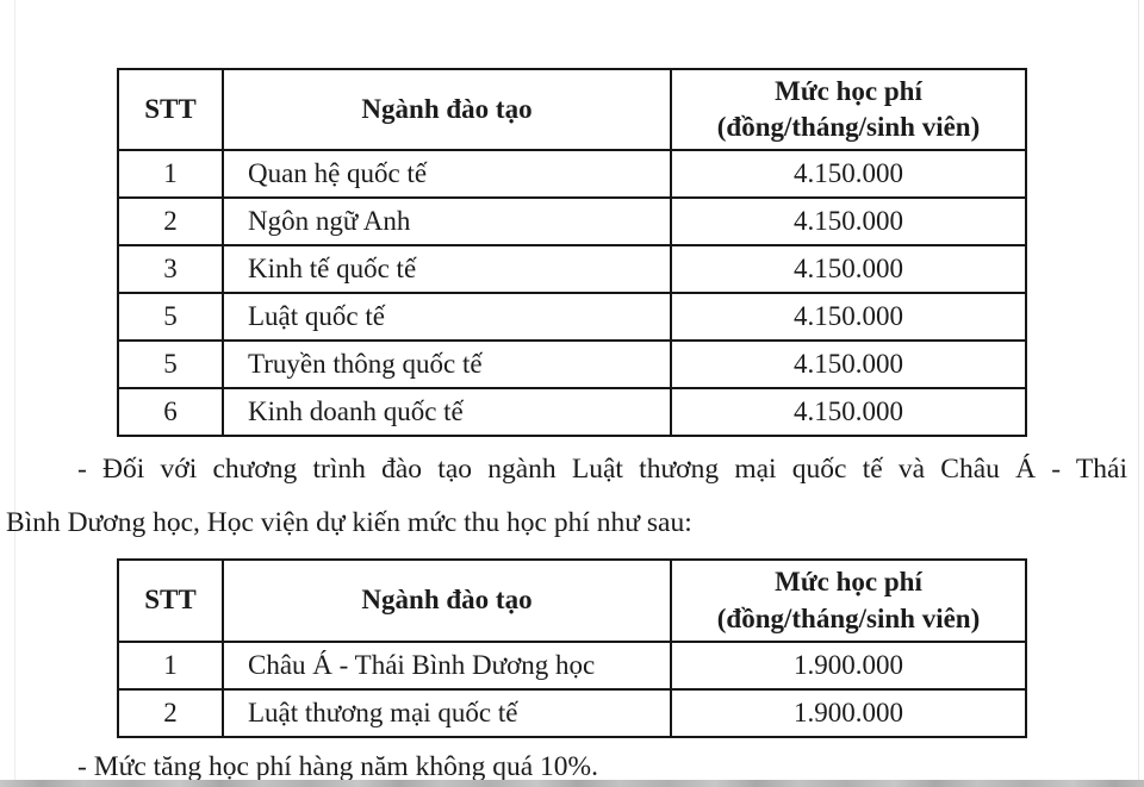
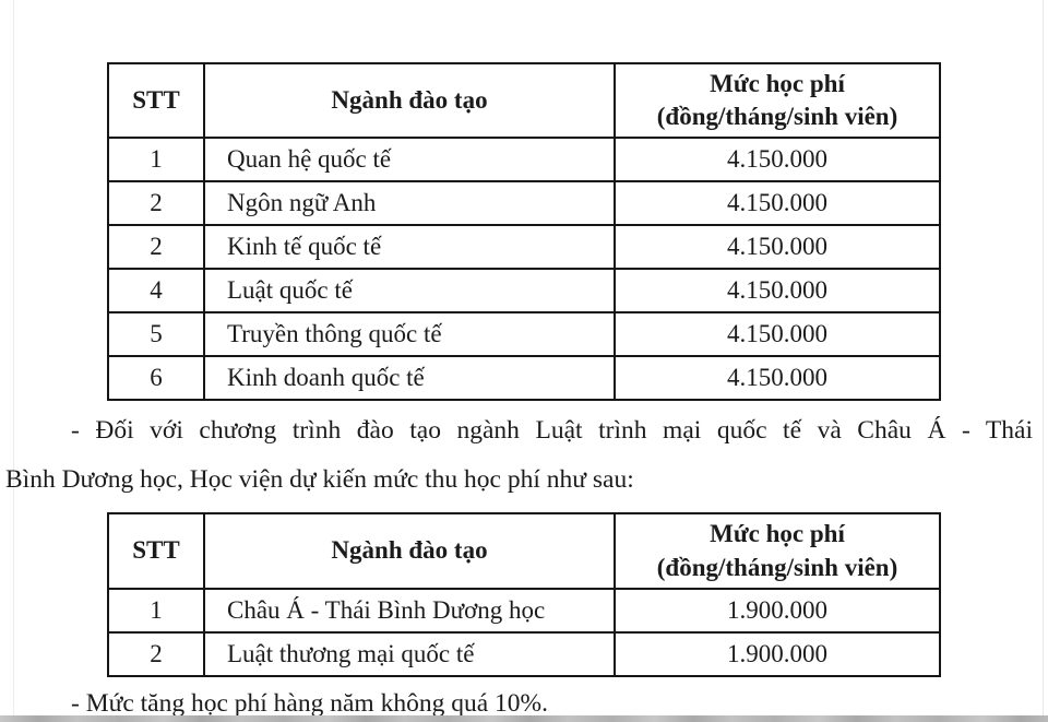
  STT	Ngành đào tạo	Mức học phí (đồng/tháng/sinh viên)
  1	Quan hệ quốc tế	4.150.000
  2	Ngôn ngữ Anh	4.150.000
- 3	Kinh tế quốc tế	4.150.000
+ 2	Kinh tế quốc tế	4.150.000
- 5	Luật quốc tế	4.150.000
+ 4	Luật quốc tế	4.150.000
  5	Truyền thông quốc tế	4.150.000
  6	Kinh doanh quốc tế	4.150.000
- - Đối với chương trình đào tạo ngành Luật thương mại quốc tế và Châu Á - Thái
+ - Đối với chương trình đào tạo ngành Luật trình mại quốc tế và Châu Á - Thái
  Bình Dương học, Học viện dự kiến mức thu học phí như sau:
  STT	Ngành đào tạo	Mức học phí (đồng/tháng/sinh viên)
  1	Châu Á - Thái Bình Dương học	1.900.000
  2	Luật thương mại quốc tế	1.900.000
  - Mức tăng học phí hàng năm không quá 10%.
